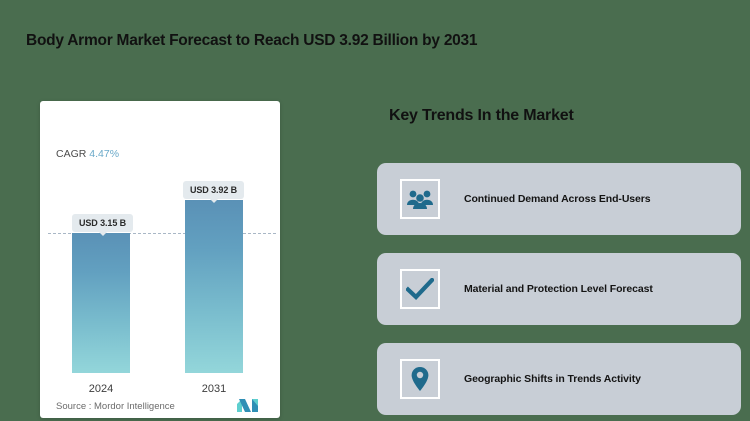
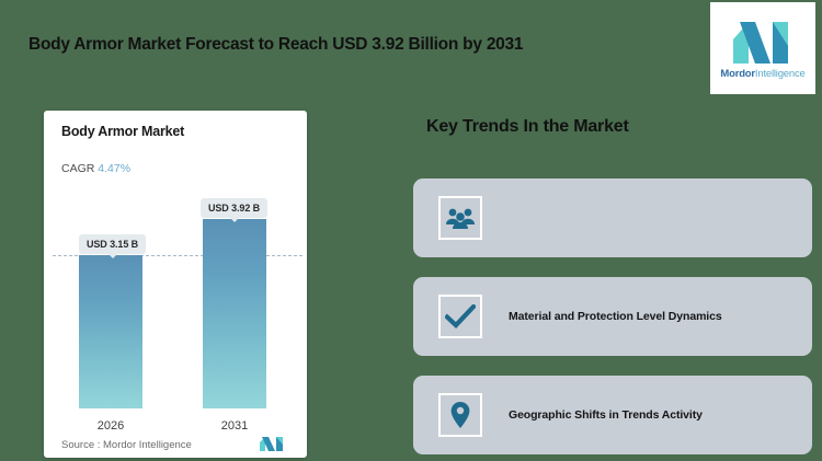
  Body Armor Market Forecast to Reach USD 3.92 Billion by 2031
+ MordorIntelligence
+ Body Armor Market
  CAGR 4.47%
  USD 3.15 B
  USD 3.92 B
- 2024
+ 2026
  2031
  Source : Mordor Intelligence
  Key Trends In the Market
- Continued Demand Across End-Users
- Material and Protection Level Forecast
+ Material and Protection Level Dynamics
  Geographic Shifts in Trends Activity
